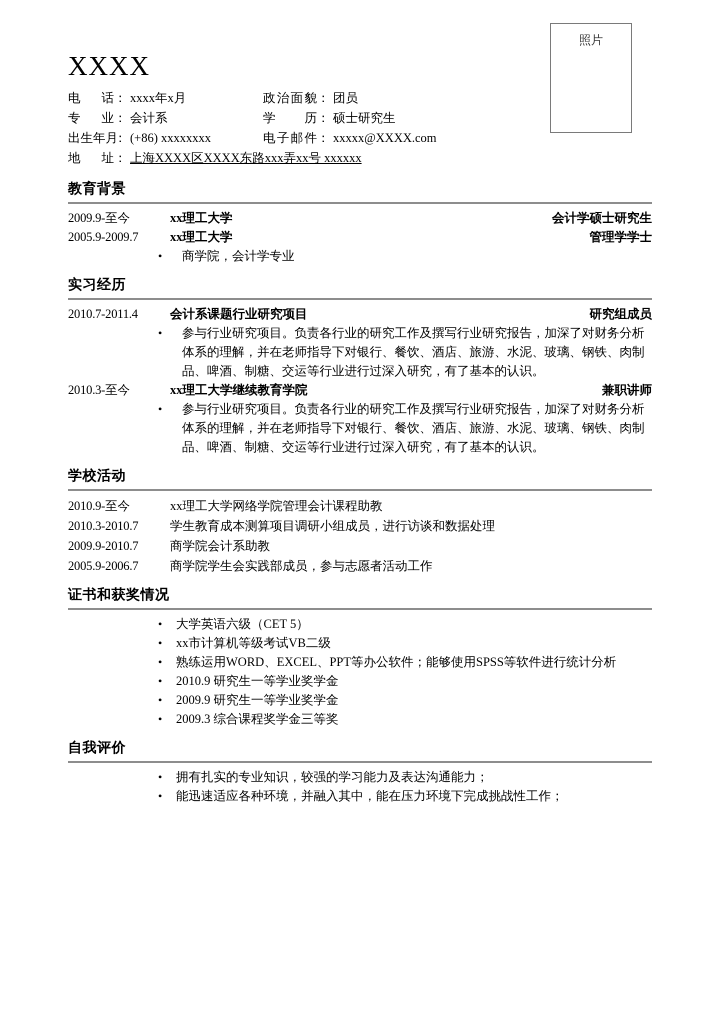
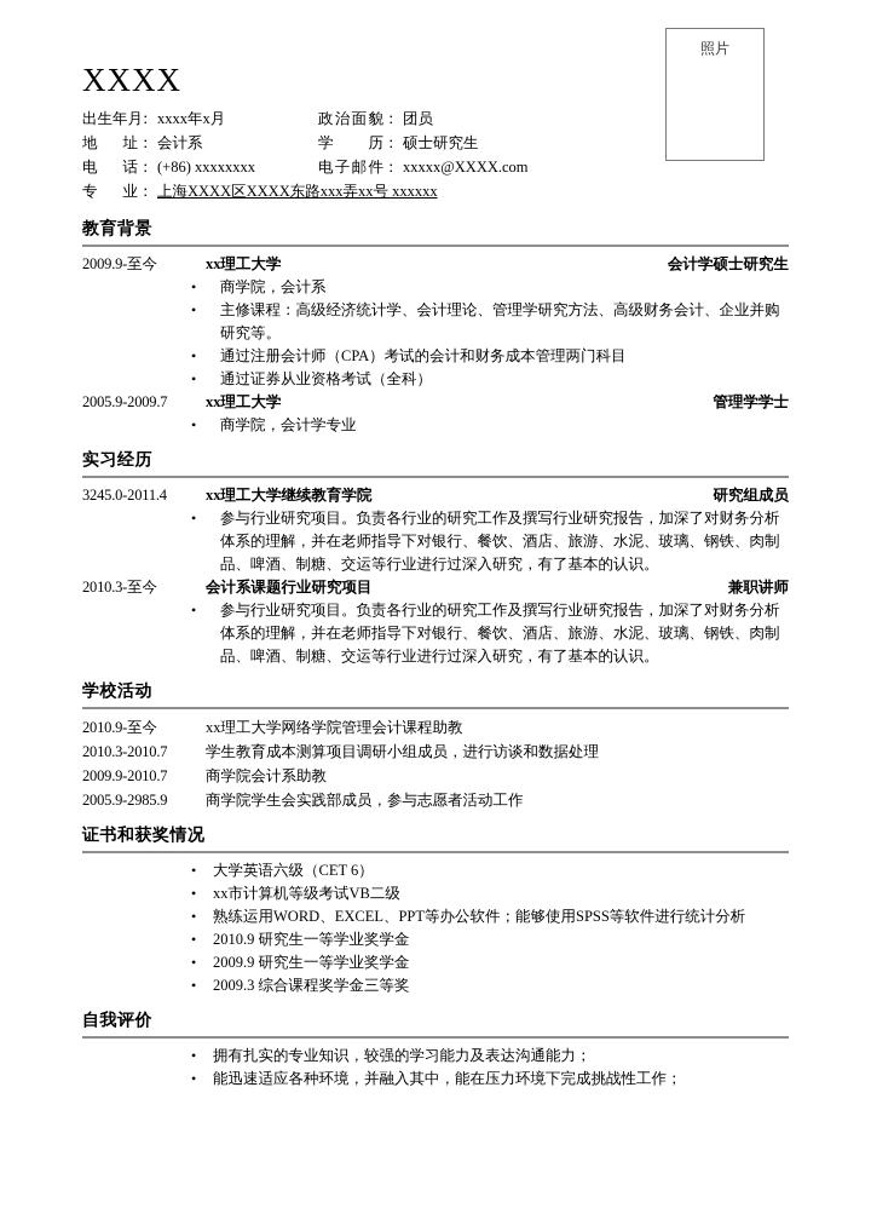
  XXXX
- 电话：	xxxx年x月	政治面貌：	团员
+ 出生年月：	xxxx年x月	政治面貌：	团员
- 专业：	会计系	学历：	硕士研究生
+ 地址：	会计系	学历：	硕士研究生
- 出生年月：	(+86) xxxxxxxx	电子邮件：	xxxxx@XXXX.com
+ 电话：	(+86) xxxxxxxx	电子邮件：	xxxxx@XXXX.com
- 地址：	上海XXXX区XXXX东路xxx弄xx号 xxxxxx
+ 专业：	上海XXXX区XXXX东路xxx弄xx号 xxxxxx
  照片
  教育背景
  2009.9-至今
  xx理工大学
  会计学硕士研究生
+ 商学院，会计系
+ 主修课程：高级经济统计学、会计理论、管理学研究方法、高级财务会计、企业并购研究等。
+ 通过注册会计师（CPA）考试的会计和财务成本管理两门科目
+ 通过证券从业资格考试（全科）
  2005.9-2009.7
  xx理工大学
  管理学学士
  商学院，会计学专业
  实习经历
- 2010.7-2011.4
+ 3245.0-2011.4
- 会计系课题行业研究项目
+ xx理工大学继续教育学院
  研究组成员
  参与行业研究项目。负责各行业的研究工作及撰写行业研究报告，加深了对财务分析体系的理解，并在老师指导下对银行、餐饮、酒店、旅游、水泥、玻璃、钢铁、肉制品、啤酒、制糖、交运等行业进行过深入研究，有了基本的认识。
  2010.3-至今
- xx理工大学继续教育学院
+ 会计系课题行业研究项目
  兼职讲师
  参与行业研究项目。负责各行业的研究工作及撰写行业研究报告，加深了对财务分析体系的理解，并在老师指导下对银行、餐饮、酒店、旅游、水泥、玻璃、钢铁、肉制品、啤酒、制糖、交运等行业进行过深入研究，有了基本的认识。
  学校活动
  2010.9-至今
  xx理工大学网络学院管理会计课程助教
  2010.3-2010.7
  学生教育成本测算项目调研小组成员，进行访谈和数据处理
  2009.9-2010.7
  商学院会计系助教
- 2005.9-2006.7
+ 2005.9-2985.9
  商学院学生会实践部成员，参与志愿者活动工作
  证书和获奖情况
- 大学英语六级（CET 5）
+ 大学英语六级（CET 6）
  xx市计算机等级考试VB二级
  熟练运用WORD、EXCEL、PPT等办公软件；能够使用SPSS等软件进行统计分析
  2010.9 研究生一等学业奖学金
  2009.9 研究生一等学业奖学金
  2009.3 综合课程奖学金三等奖
  自我评价
  拥有扎实的专业知识，较强的学习能力及表达沟通能力；
  能迅速适应各种环境，并融入其中，能在压力环境下完成挑战性工作；
